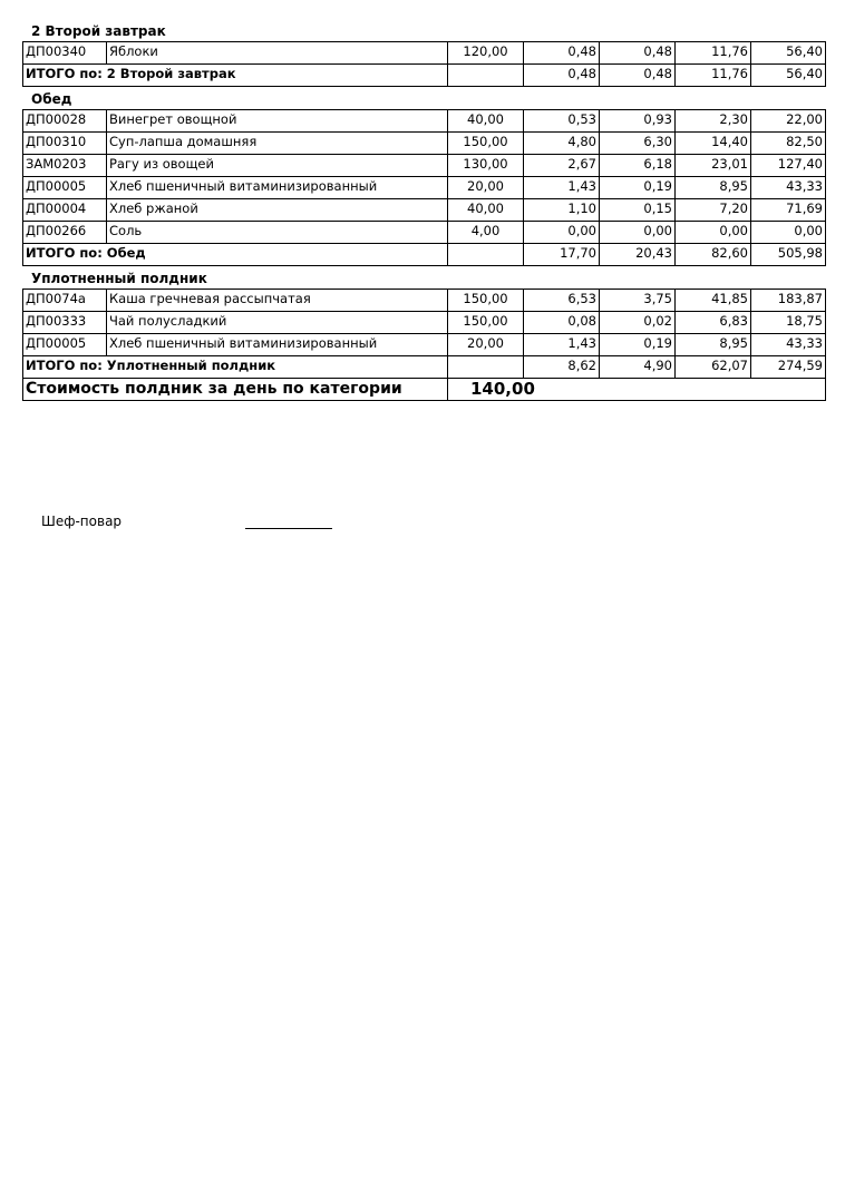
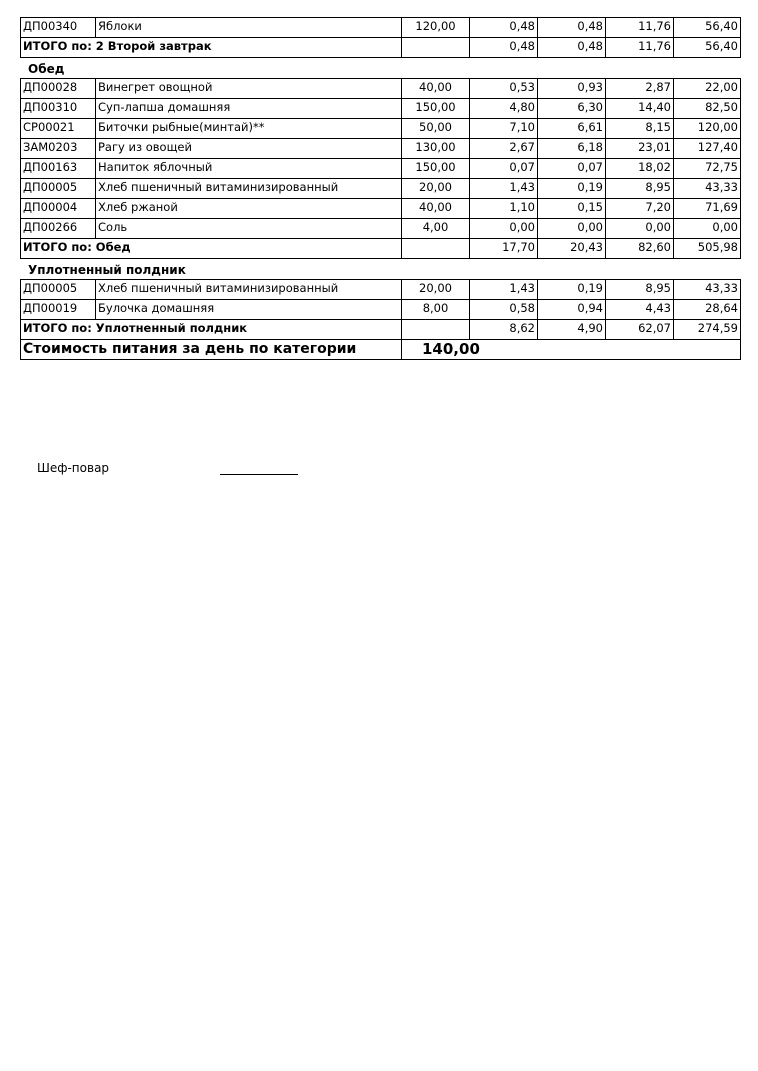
- 2 Второй завтрак
  ДП00340	Яблоки	120,00	0,48	0,48	11,76	56,40
  ИТОГО по: 2 Второй завтрак		0,48	0,48	11,76	56,40
  Обед
- ДП00028	Винегрет овощной	40,00	0,53	0,93	2,30	22,00
+ ДП00028	Винегрет овощной	40,00	0,53	0,93	2,87	22,00
  ДП00310	Суп-лапша домашняя	150,00	4,80	6,30	14,40	82,50
+ СР00021	Биточки рыбные(минтай)**	50,00	7,10	6,61	8,15	120,00
  ЗАМ0203	Рагу из овощей	130,00	2,67	6,18	23,01	127,40
+ ДП00163	Напиток яблочный	150,00	0,07	0,07	18,02	72,75
  ДП00005	Хлеб пшеничный витаминизированный	20,00	1,43	0,19	8,95	43,33
  ДП00004	Хлеб ржаной	40,00	1,10	0,15	7,20	71,69
  ДП00266	Соль	4,00	0,00	0,00	0,00	0,00
  ИТОГО по: Обед		17,70	20,43	82,60	505,98
  Уплотненный полдник
- ДП0074а	Каша гречневая рассыпчатая	150,00	6,53	3,75	41,85	183,87
- ДП00333	Чай полусладкий	150,00	0,08	0,02	6,83	18,75
  ДП00005	Хлеб пшеничный витаминизированный	20,00	1,43	0,19	8,95	43,33
+ ДП00019	Булочка домашняя	8,00	0,58	0,94	4,43	28,64
  ИТОГО по: Уплотненный полдник		8,62	4,90	62,07	274,59
- Стоимость полдник за день по категории	140,00
+ Стоимость питания за день по категории	140,00
  Шеф-повар
